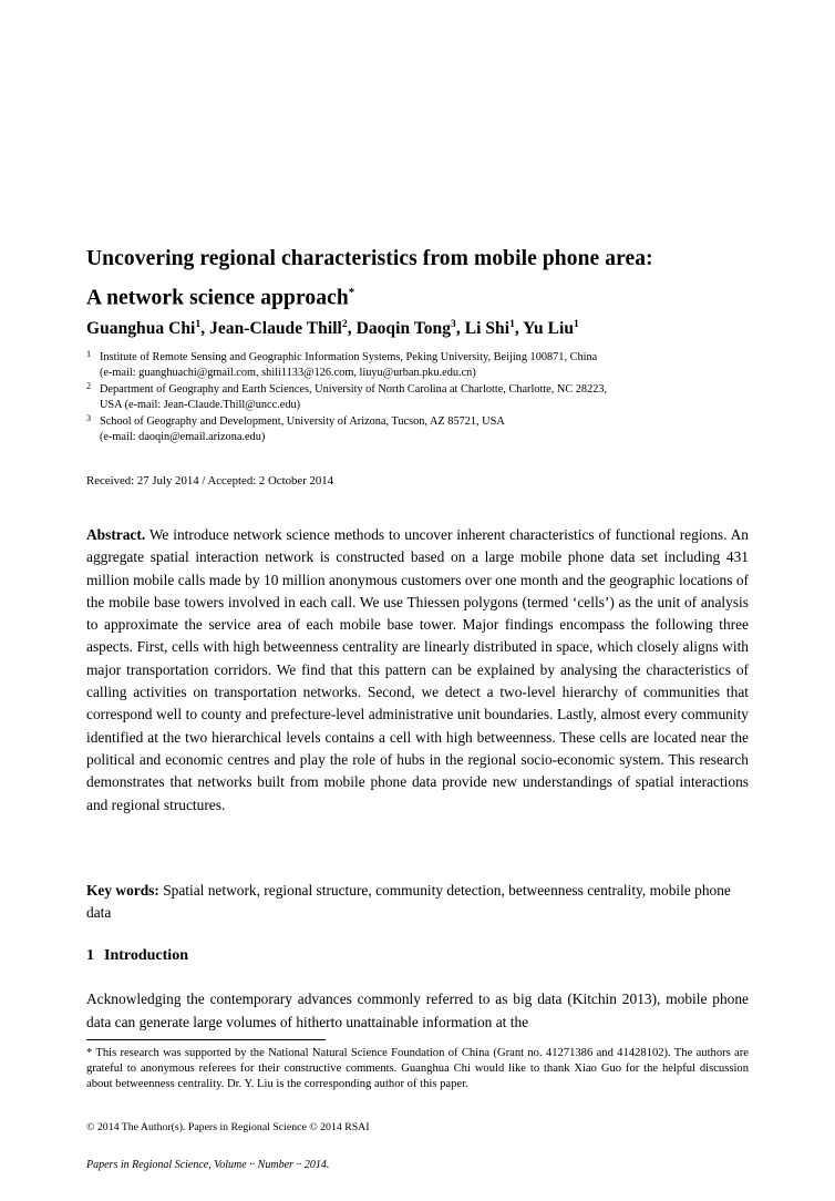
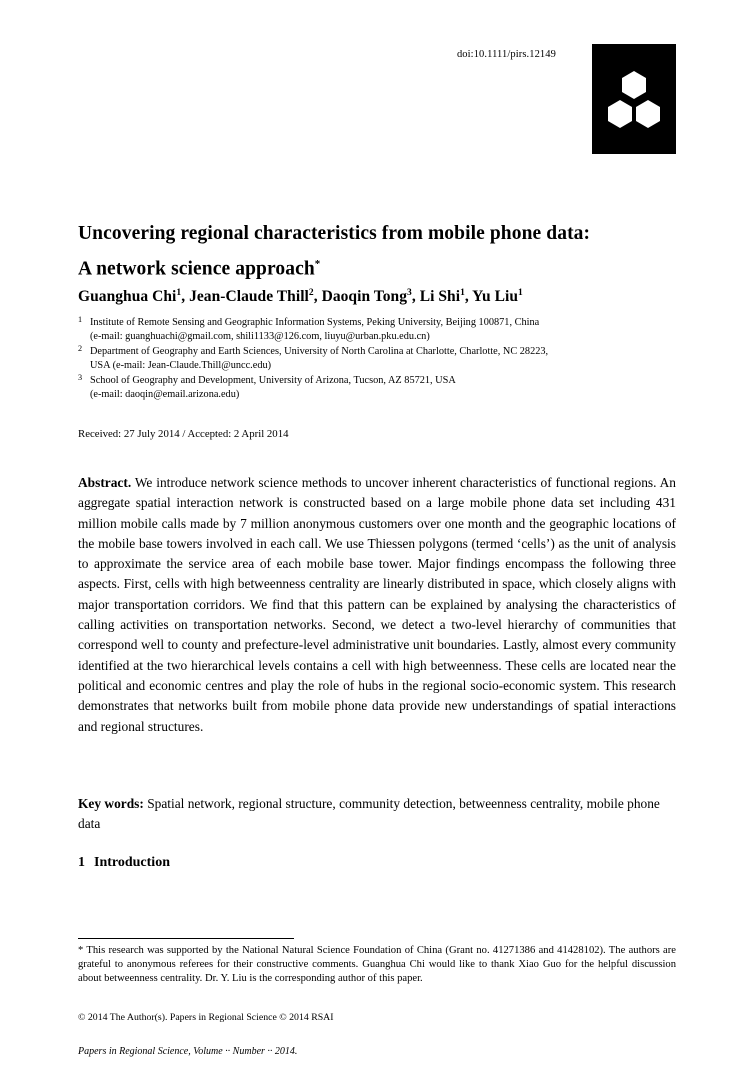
+ doi:10.1111/pirs.12149
- Uncovering regional characteristics from mobile phone area:
+ Uncovering regional characteristics from mobile phone data:
  A network science approach*
  Guanghua Chi1, Jean-Claude Thill2, Daoqin Tong3, Li Shi1, Yu Liu1
  1
  Institute of Remote Sensing and Geographic Information Systems, Peking University, Beijing 100871, China
  (e-mail: guanghuachi@gmail.com, shili1133@126.com, liuyu@urban.pku.edu.cn)
  2
  Department of Geography and Earth Sciences, University of North Carolina at Charlotte, Charlotte, NC 28223,
  USA (e-mail: Jean-Claude.Thill@uncc.edu)
  3
  School of Geography and Development, University of Arizona, Tucson, AZ 85721, USA
  (e-mail: daoqin@email.arizona.edu)
- Received: 27 July 2014 / Accepted: 2 October 2014
+ Received: 27 July 2014 / Accepted: 2 April 2014
- Abstract. We introduce network science methods to uncover inherent characteristics of functional regions. An aggregate spatial interaction network is constructed based on a large mobile phone data set including 431 million mobile calls made by 10 million anonymous customers over one month and the geographic locations of the mobile base towers involved in each call. We use Thiessen polygons (termed ‘cells’) as the unit of analysis to approximate the service area of each mobile base tower. Major findings encompass the following three aspects. First, cells with high betweenness centrality are linearly distributed in space, which closely aligns with major transportation corridors. We find that this pattern can be explained by analysing the characteristics of calling activities on transportation networks. Second, we detect a two-level hierarchy of communities that correspond well to county and prefecture-level administrative unit boundaries. Lastly, almost every community identified at the two hierarchical levels contains a cell with high betweenness. These cells are located near the political and economic centres and play the role of hubs in the regional socio-economic system. This research demonstrates that networks built from mobile phone data provide new understandings of spatial interactions and regional structures.
+ Abstract. We introduce network science methods to uncover inherent characteristics of functional regions. An aggregate spatial interaction network is constructed based on a large mobile phone data set including 431 million mobile calls made by 7 million anonymous customers over one month and the geographic locations of the mobile base towers involved in each call. We use Thiessen polygons (termed ‘cells’) as the unit of analysis to approximate the service area of each mobile base tower. Major findings encompass the following three aspects. First, cells with high betweenness centrality are linearly distributed in space, which closely aligns with major transportation corridors. We find that this pattern can be explained by analysing the characteristics of calling activities on transportation networks. Second, we detect a two-level hierarchy of communities that correspond well to county and prefecture-level administrative unit boundaries. Lastly, almost every community identified at the two hierarchical levels contains a cell with high betweenness. These cells are located near the political and economic centres and play the role of hubs in the regional socio-economic system. This research demonstrates that networks built from mobile phone data provide new understandings of spatial interactions and regional structures.
  Key words: Spatial network, regional structure, community detection, betweenness centrality, mobile phone data
  1 Introduction
- Acknowledging the contemporary advances commonly referred to as big data (Kitchin 2013), mobile phone data can generate large volumes of hitherto unattainable information at the
  * This research was supported by the National Natural Science Foundation of China (Grant no. 41271386 and 41428102). The authors are grateful to anonymous referees for their constructive comments. Guanghua Chi would like to thank Xiao Guo for the helpful discussion about betweenness centrality. Dr. Y. Liu is the corresponding author of this paper.
  © 2014 The Author(s). Papers in Regional Science © 2014 RSAI
  Papers in Regional Science, Volume ·· Number ·· 2014.
